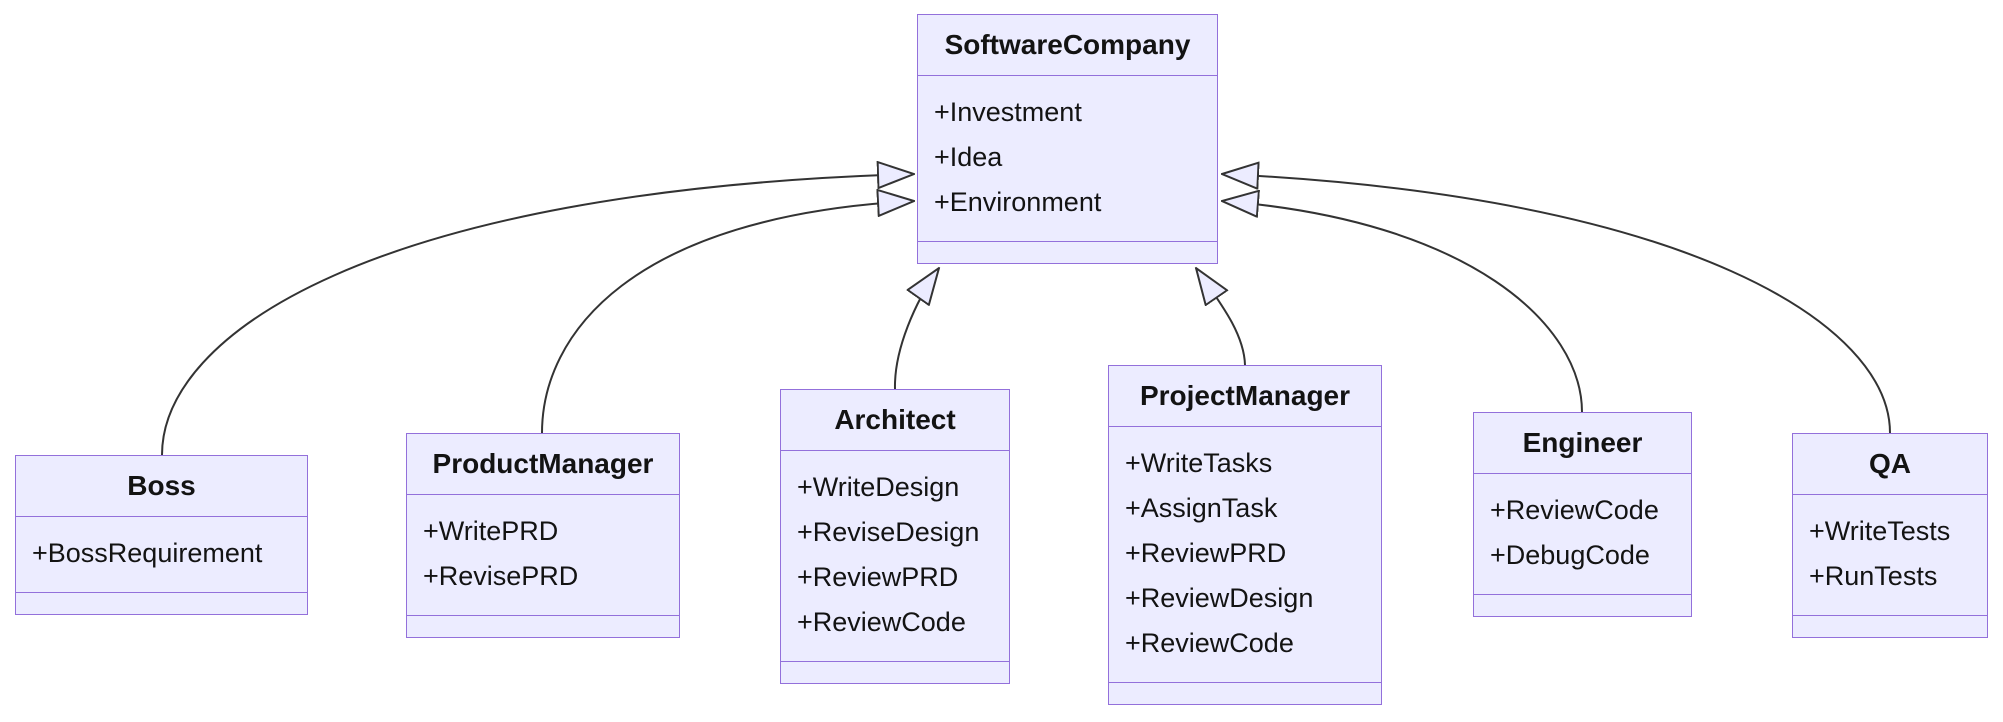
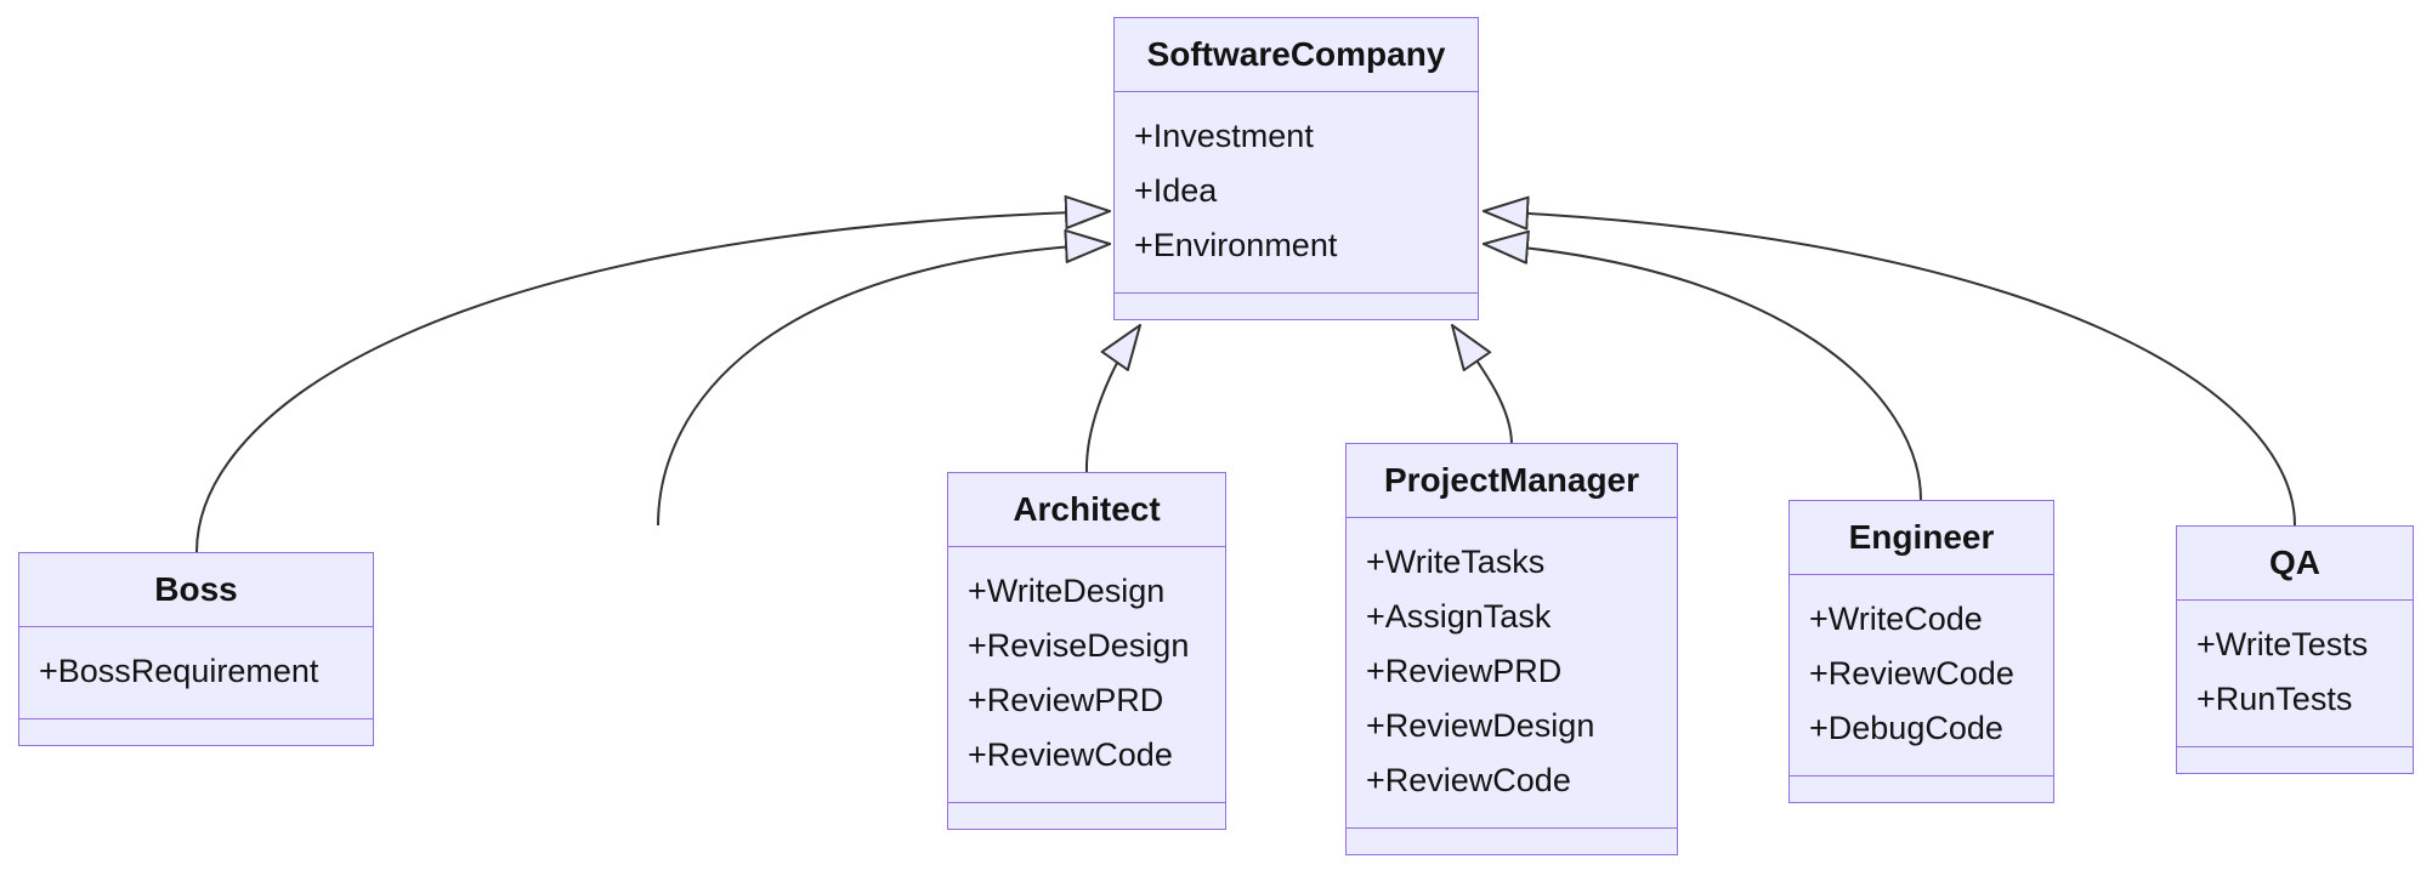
  SoftwareCompany
  +Investment
  +Idea
  +Environment
  Boss
  +BossRequirement
- ProductManager
- +WritePRD
- +RevisePRD
  Architect
  +WriteDesign
  +ReviseDesign
  +ReviewPRD
  +ReviewCode
  ProjectManager
  +WriteTasks
  +AssignTask
  +ReviewPRD
  +ReviewDesign
  +ReviewCode
  Engineer
+ +WriteCode
  +ReviewCode
  +DebugCode
  QA
  +WriteTests
  +RunTests
